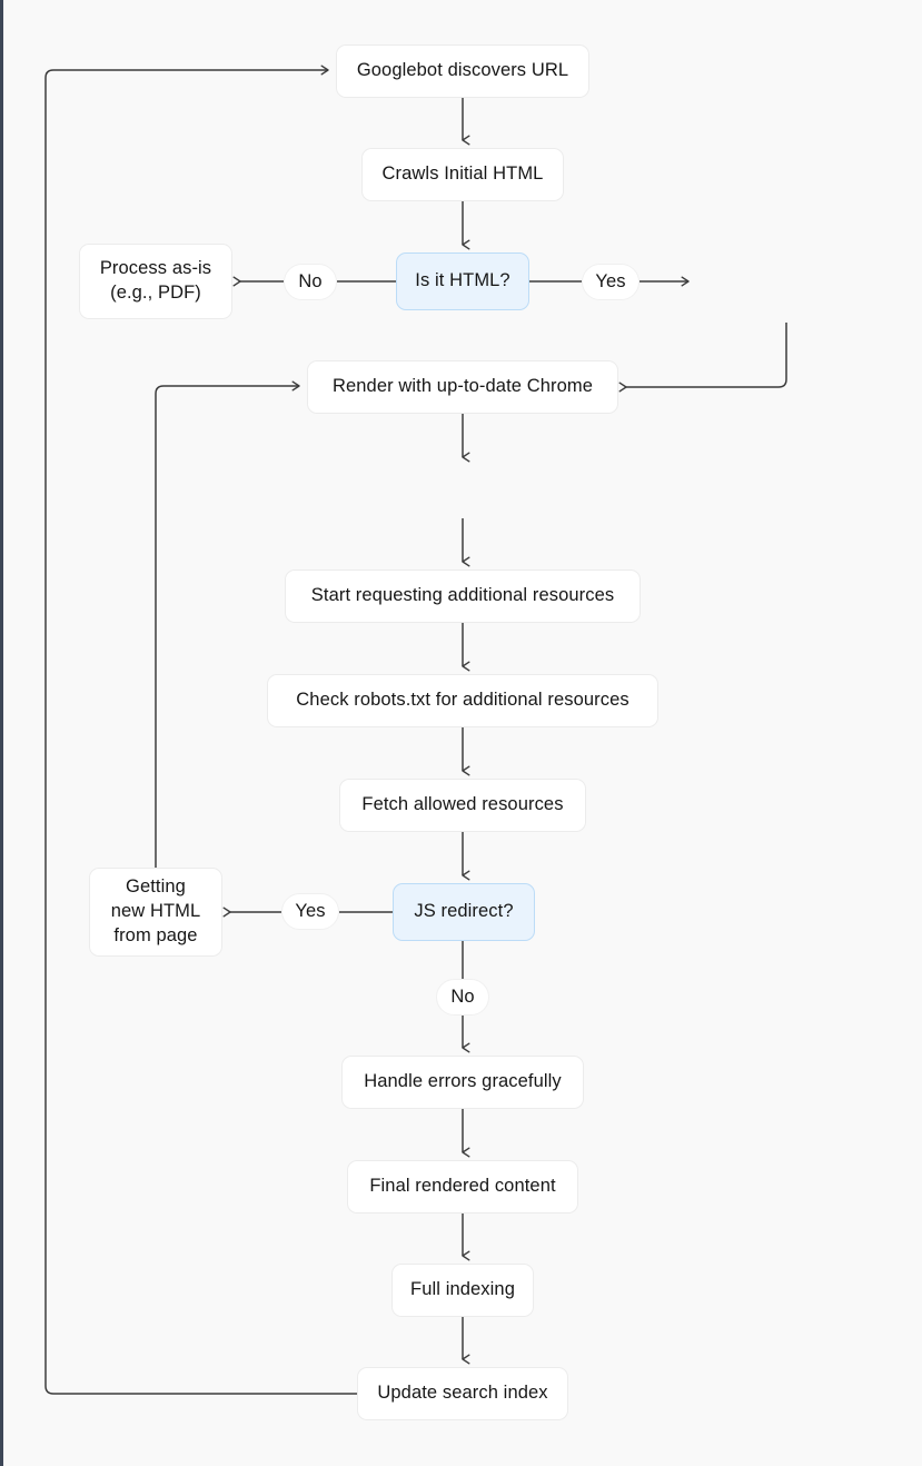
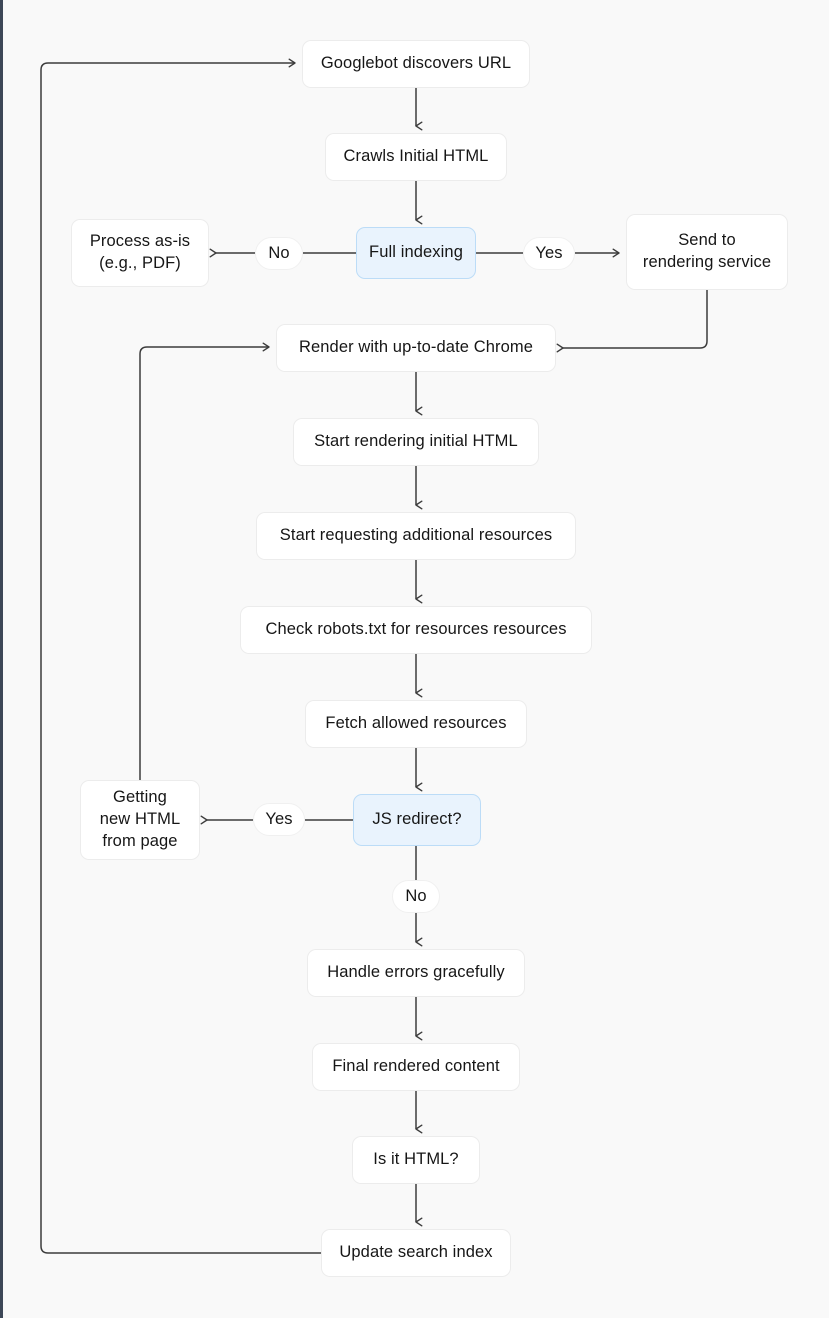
  Googlebot discovers URL
  Crawls Initial HTML
- Is it HTML?
+ Full indexing
  Process as-is
  (e.g., PDF)
+ Send to
+ rendering service
  Render with up-to-date Chrome
+ Start rendering initial HTML
  Start requesting additional resources
- Check robots.txt for additional resources
+ Check robots.txt for resources resources
  Fetch allowed resources
  JS redirect?
  Getting
  new HTML
  from page
  Handle errors gracefully
  Final rendered content
- Full indexing
+ Is it HTML?
  Update search index
  No
  Yes
  Yes
  No
